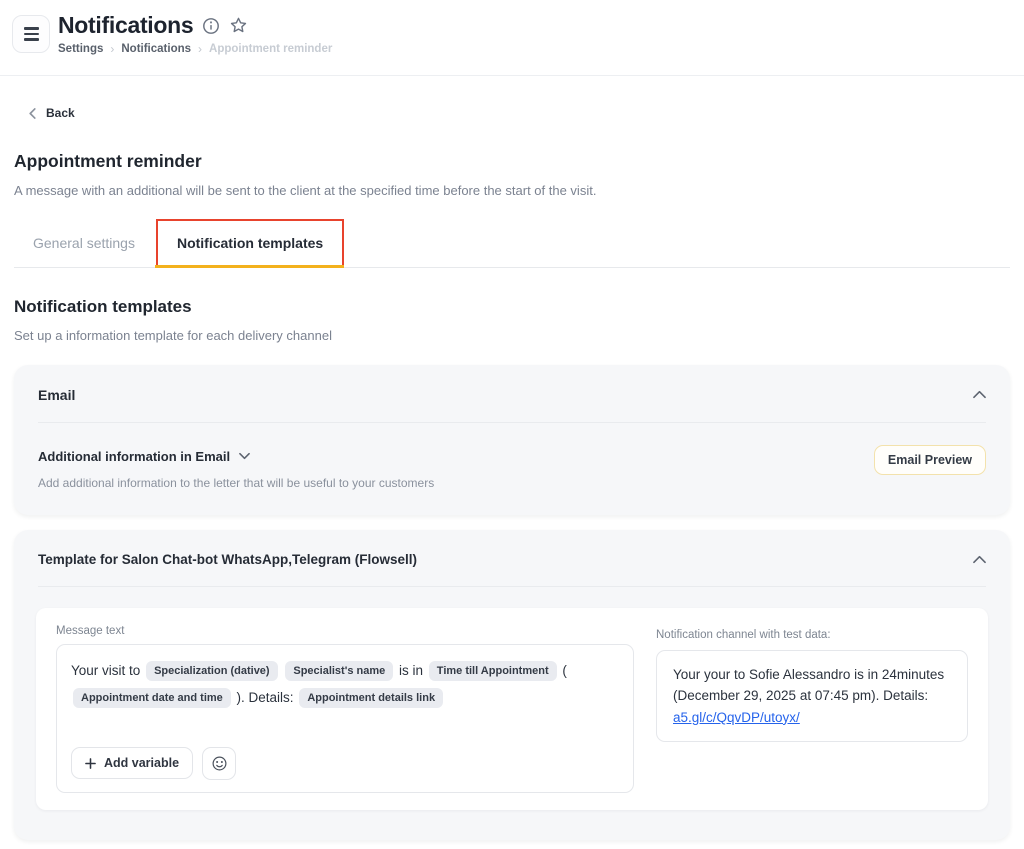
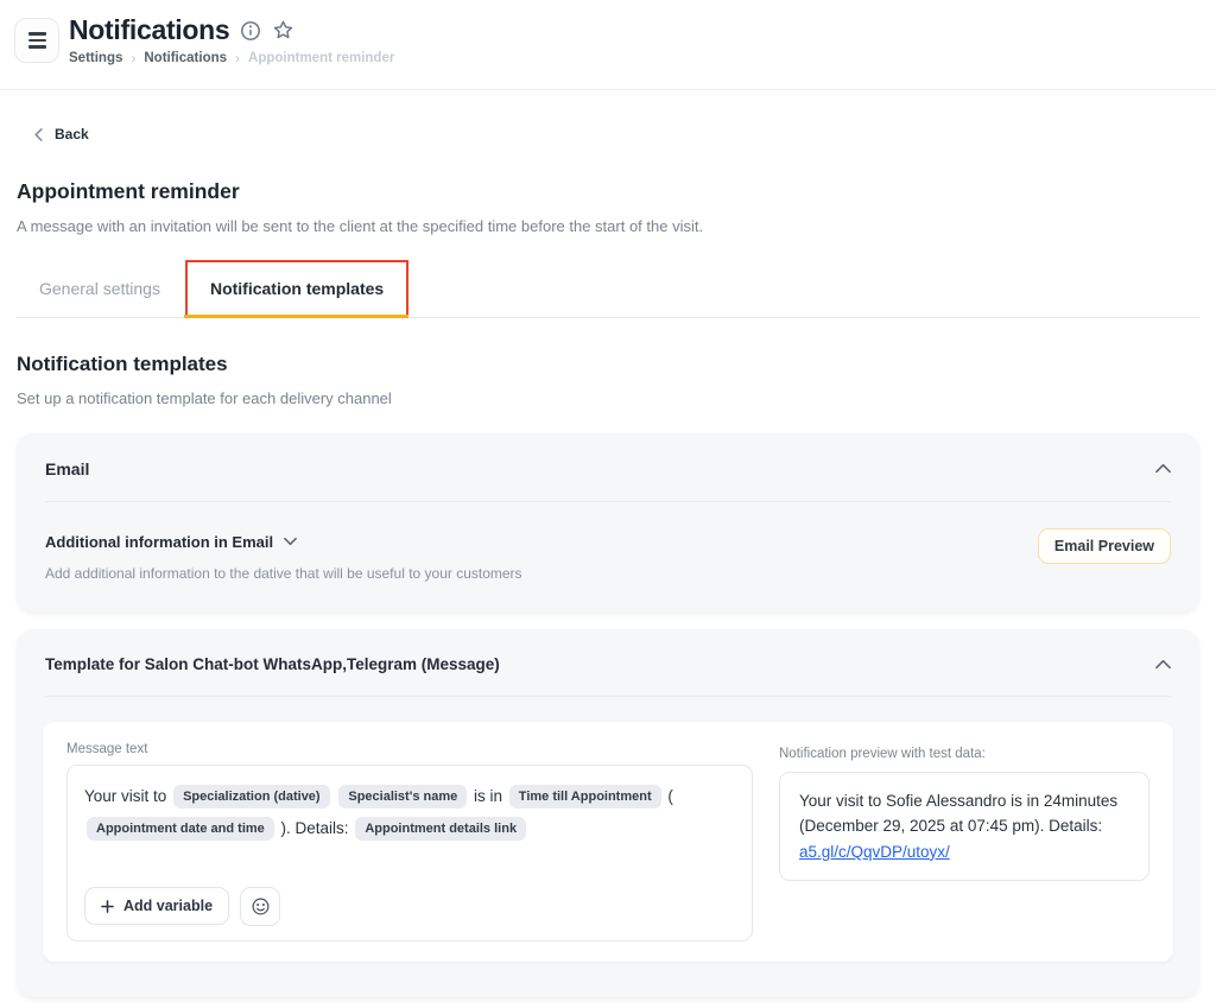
  Notifications
  Settings
  ›
  Notifications
  ›
  Appointment reminder
  Back
  Appointment reminder
- A message with an additional will be sent to the client at the specified time before the start of the visit.
+ A message with an invitation will be sent to the client at the specified time before the start of the visit.
  General settings
  Notification templates
  Notification templates
- Set up a information template for each delivery channel
+ Set up a notification template for each delivery channel
  Email
  Additional information in Email
- Add additional information to the letter that will be useful to your customers
+ Add additional information to the dative that will be useful to your customers
  Email Preview
- Template for Salon Chat-bot WhatsApp,Telegram (Flowsell)
+ Template for Salon Chat-bot WhatsApp,Telegram (Message)
  Message text
  Your visit to Specialization (dative) Specialist's name is in Time till Appointment ( Appointment date and time ). Details: Appointment details link
  Add variable
- Notification channel with test data:
+ Notification preview with test data:
- Your your to Sofie Alessandro is in 24minutes (December 29, 2025 at 07:45 pm). Details: a5.gl/c/QqvDP/utoyx/
+ Your visit to Sofie Alessandro is in 24minutes (December 29, 2025 at 07:45 pm). Details: a5.gl/c/QqvDP/utoyx/
